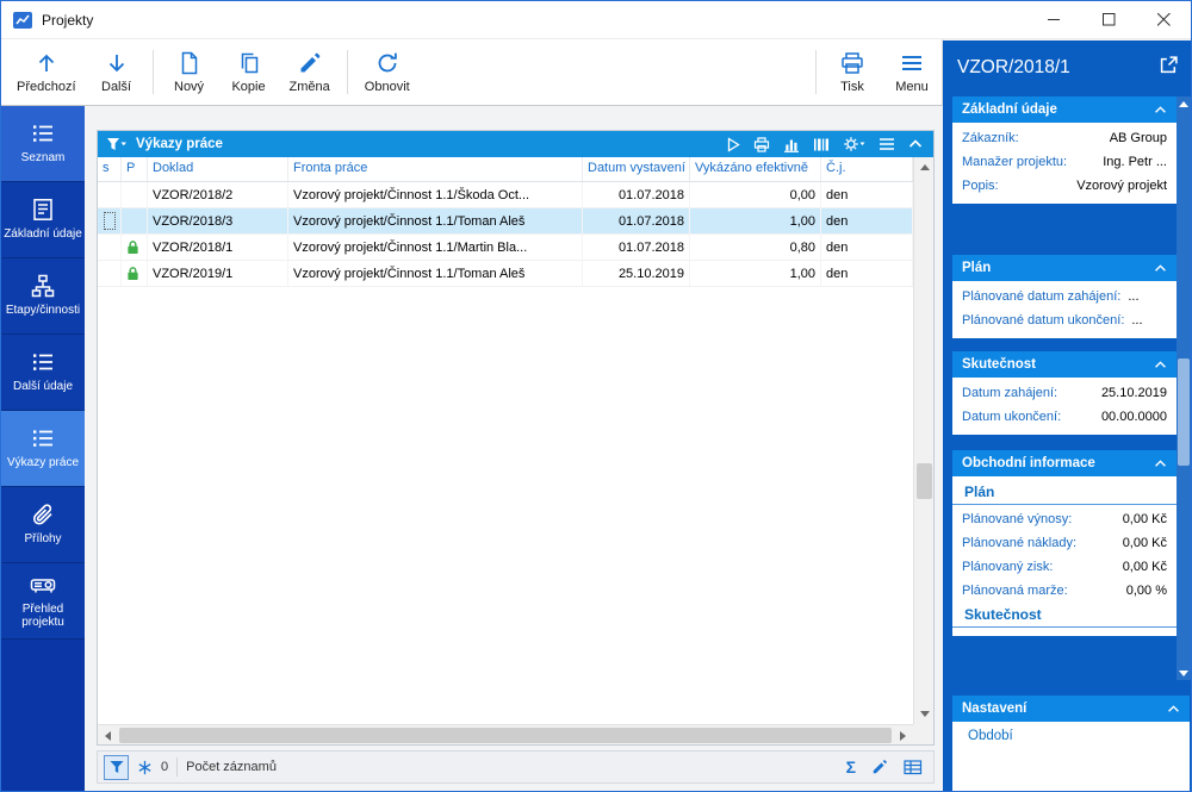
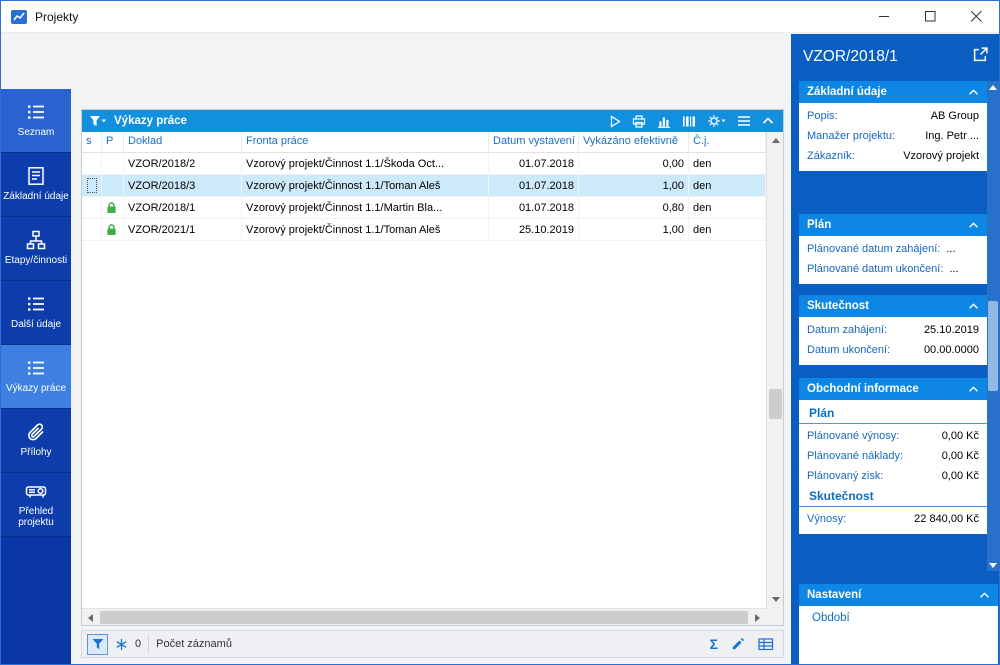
  Projekty
- Předchozí
- Další
- Nový
- Kopie
- Změna
- Obnovit
- Tisk
- Menu
  Seznam
  Základní údaje
  Etapy/činnosti
  Další údaje
  Výkazy práce
  Přílohy
  Přehled projektu
  Výkazy práce
  s
  P
  Doklad
  Fronta práce
  Datum vystavení
  Vykázáno efektivně
  Č.j.
  VZOR/2018/2
  Vzorový projekt/Činnost 1.1/Škoda Oct...
  01.07.2018
  0,00
  den
  VZOR/2018/3
  Vzorový projekt/Činnost 1.1/Toman Aleš
  01.07.2018
  1,00
  den
  VZOR/2018/1
  Vzorový projekt/Činnost 1.1/Martin Bla...
  01.07.2018
  0,80
  den
- VZOR/2019/1
+ VZOR/2021/1
  Vzorový projekt/Činnost 1.1/Toman Aleš
  25.10.2019
  1,00
  den
  0
  Počet záznamů
  Σ
  VZOR/2018/1
  Základní údaje
- Zákazník:
+ Popis:
  AB Group
  Manažer projektu:
  Ing. Petr ...
- Popis:
+ Zákazník:
  Vzorový projekt
  Plán
  Plánované datum zahájení:
  ...
  Plánované datum ukončení:
  ...
  Skutečnost
  Datum zahájení:
  25.10.2019
  Datum ukončení:
  00.00.0000
  Obchodní informace
  Plán
  Plánované výnosy:
  0,00 Kč
  Plánované náklady:
  0,00 Kč
  Plánovaný zisk:
  0,00 Kč
- Plánovaná marže:
- 0,00 %
  Skutečnost
+ Výnosy:
+ 22 840,00 Kč
  Nastavení
  Období
